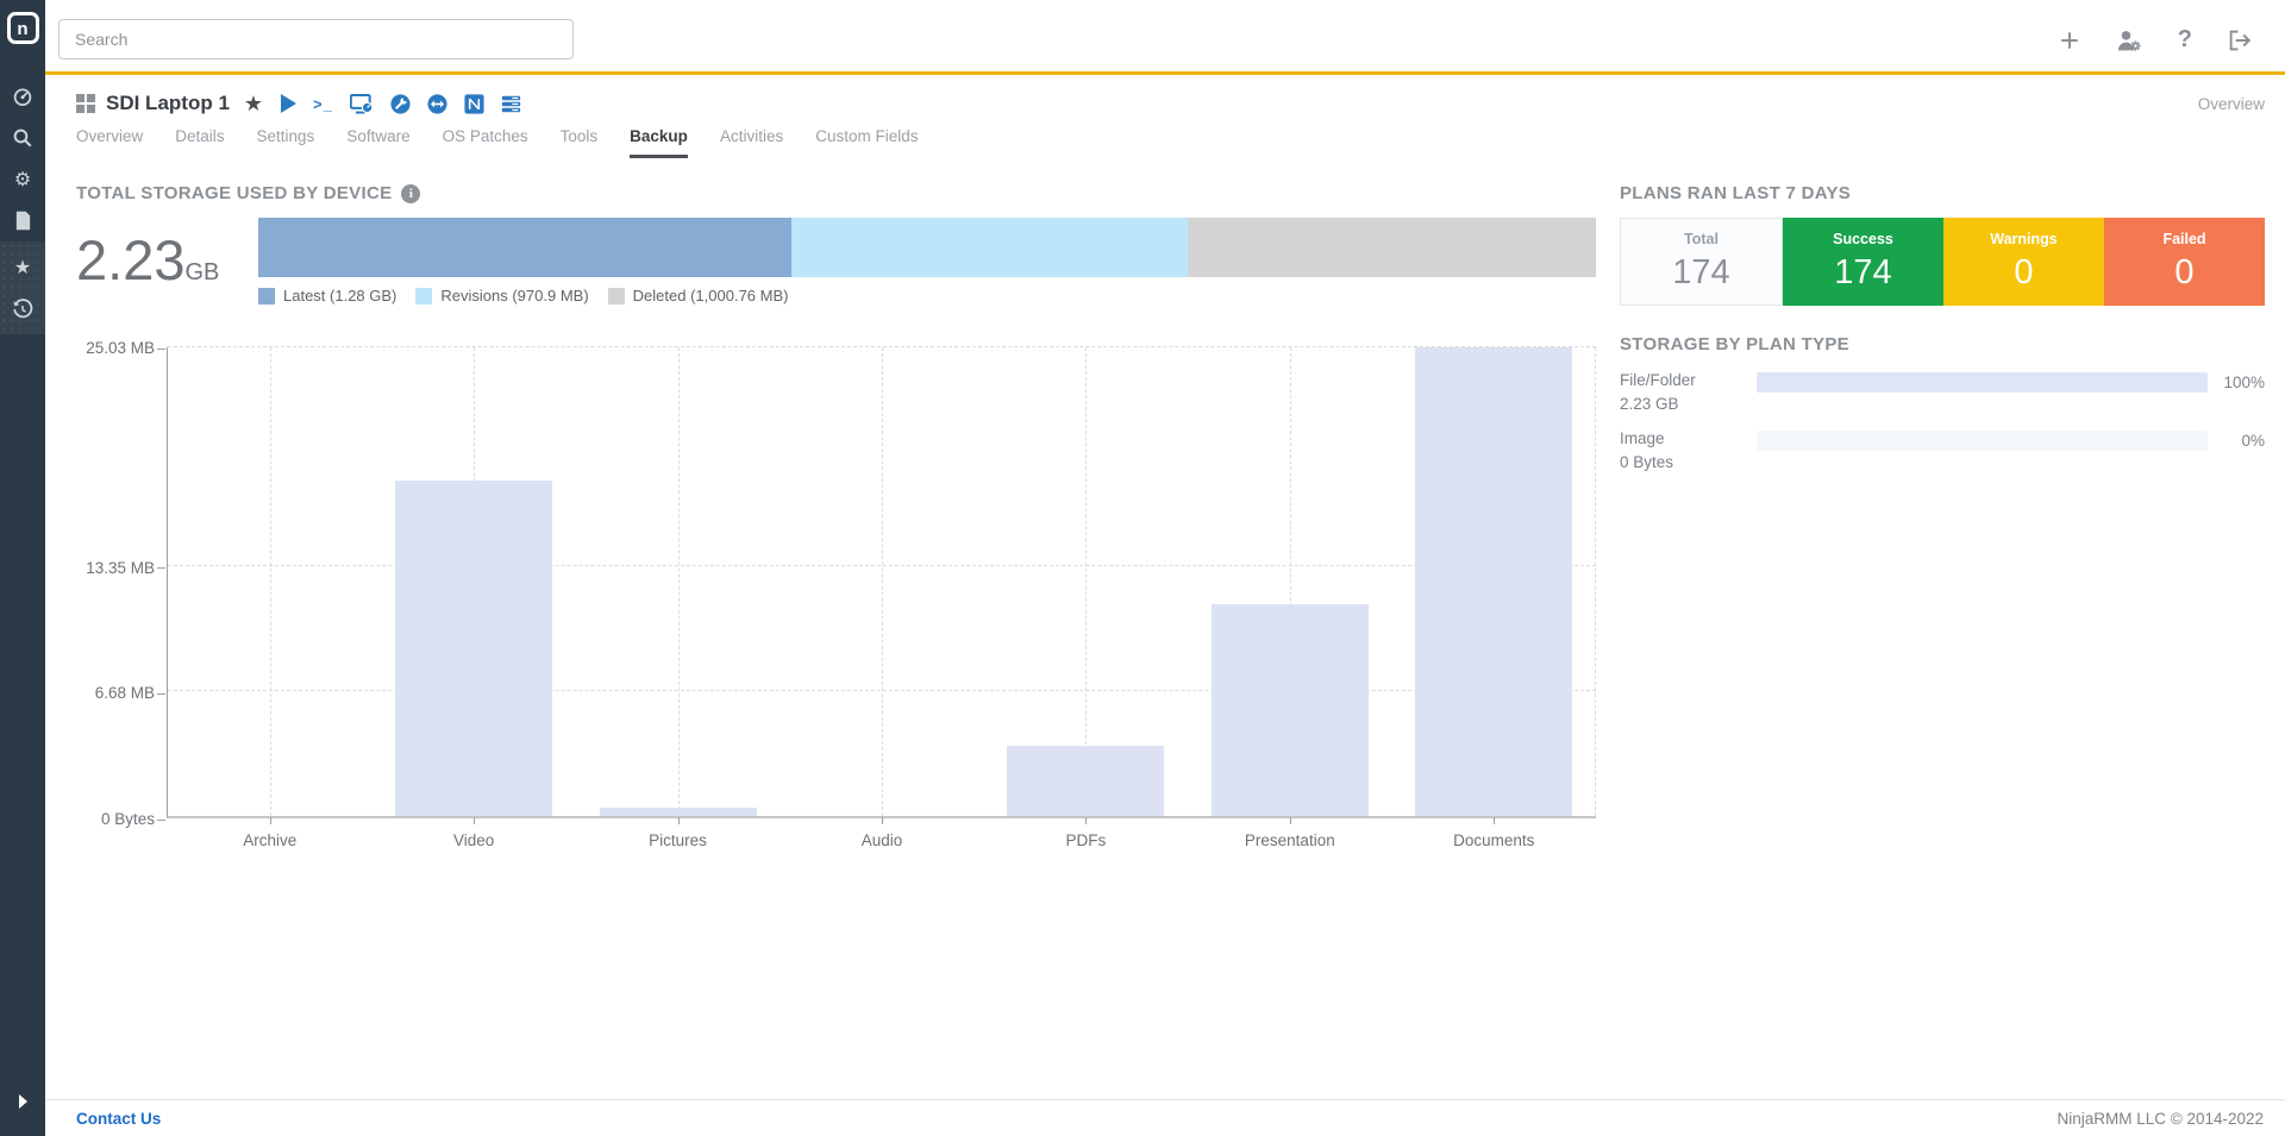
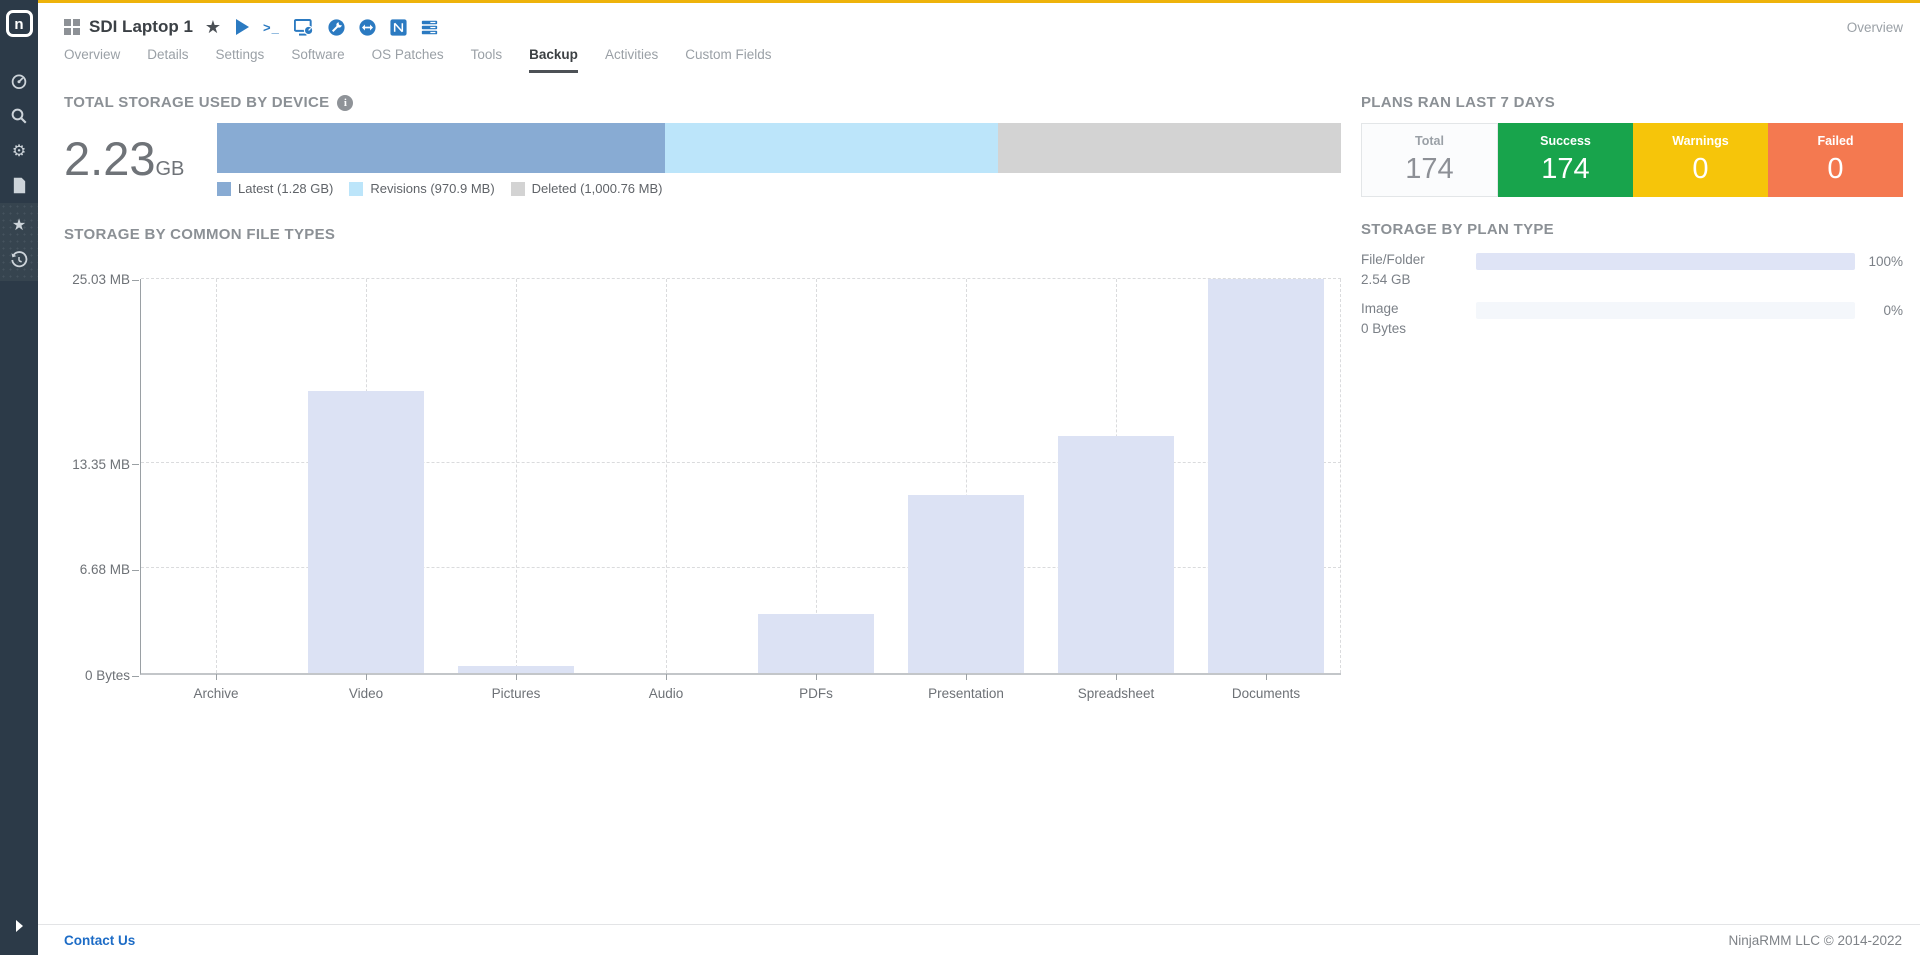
  n
  ⚙
  ★
- Search
- ?
  SDI Laptop 1
  ★
  >_
  Overview
  Overview
  Details
  Settings
  Software
  OS Patches
  Tools
  Backup
  Activities
  Custom Fields
  TOTAL STORAGE USED BY DEVICE
  i
  2.23GB
  Latest (1.28 GB)
  Revisions (970.9 MB)
  Deleted (1,000.76 MB)
+ STORAGE BY COMMON FILE TYPES
  25.03 MB
  13.35 MB
  6.68 MB
  0 Bytes
  Archive
  Video
  Pictures
  Audio
  PDFs
  Presentation
+ Spreadsheet
  Documents
  PLANS RAN LAST 7 DAYS
  Total
  174
  Success
  174
  Warnings
  0
  Failed
  0
  STORAGE BY PLAN TYPE
  File/Folder
- 2.23 GB
+ 2.54 GB
  100%
  Image
  0 Bytes
  0%
  Contact Us
  NinjaRMM LLC © 2014-2022
